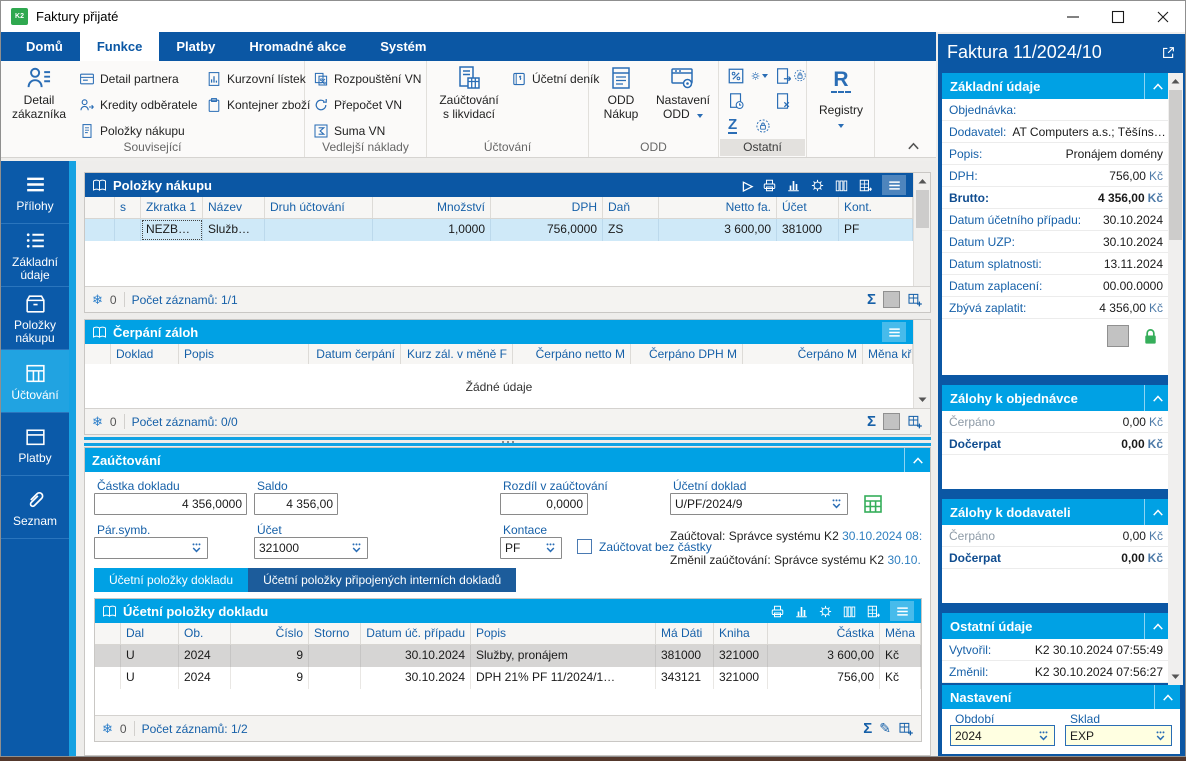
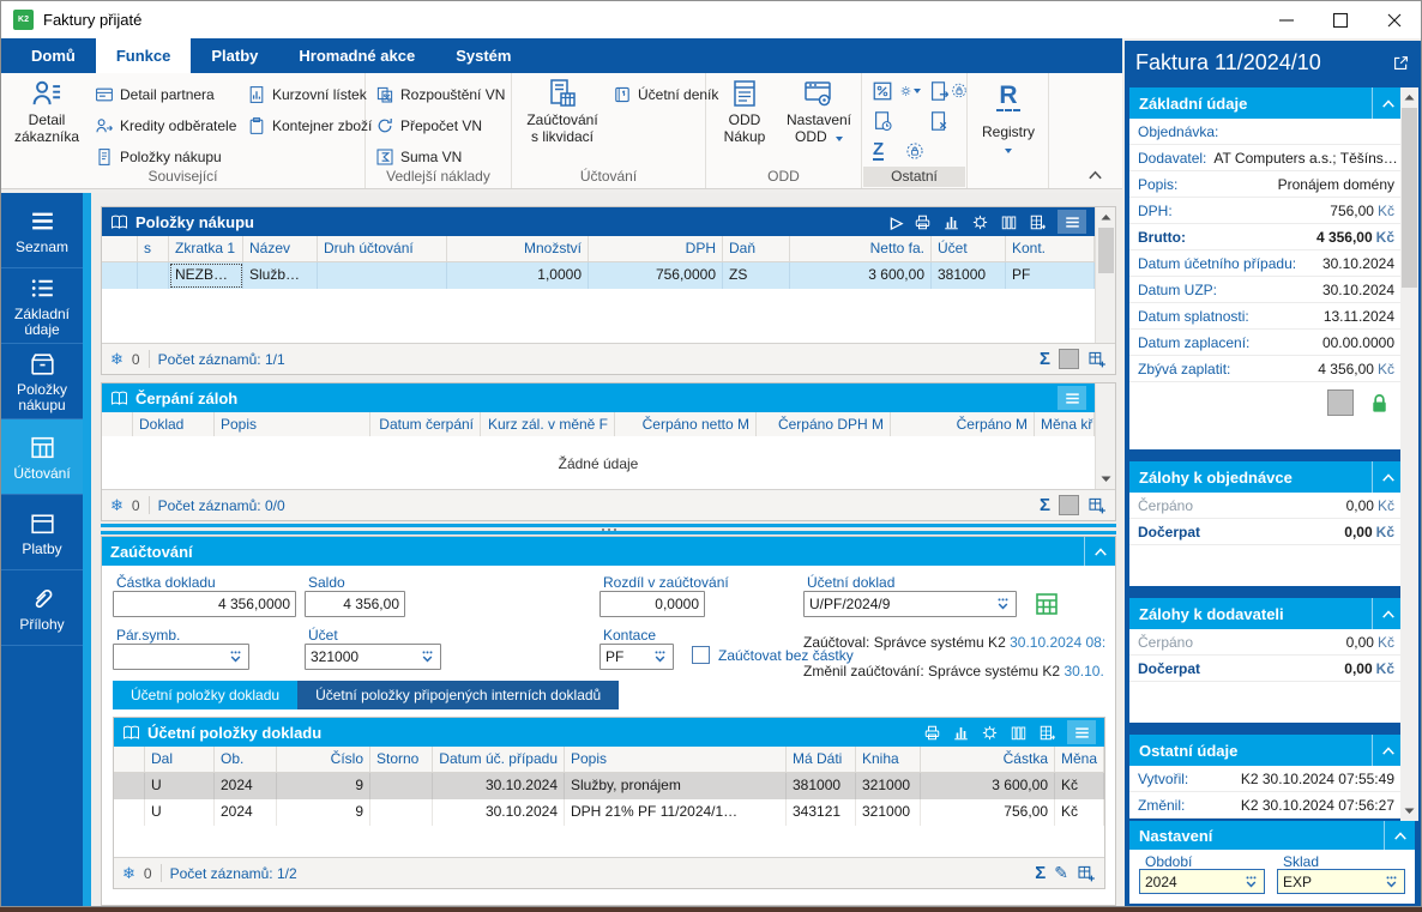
  Faktury přijaté
  Domů
  Funkce
  Platby
  Hromadné akce
  Systém
  Detail
  zákazníka
  Detail partnera
  Kredity odběratele
  Položky nákupu
  Kurzovní lístek
  Kontejner zboží
  Související
  Rozpouštění VN
  Přepočet VN
  Suma VN
  Vedlejší náklady
  Zaúčtování
  s likvidací
  Účetní deník
  Účtování
  ODD
  Nákup
  Nastavení
  ODD
  ODD
  Z
  Ostatní
  R
  Registry
- Přílohy
+ Seznam
  Základní údaje
  Položky nákupu
  Účtování
  Platby
- Seznam
+ Přílohy
  Položky nákupu
  ▷
  s
  Zkratka 1
  Název
  Druh účtování
  Množství
  DPH
  Daň
  Netto fa.
  Účet
  Kont.
  NEZB…
  Služb…
  1,0000
  756,0000
  ZS
  3 600,00
  381000
  PF
  ❄
  0
  Počet záznamů: 1/1
  Σ
  Čerpání záloh
  Doklad
  Popis
  Datum čerpání
  Kurz zál. v měně F
  Čerpáno netto M
  Čerpáno DPH M
  Čerpáno M
  Měna kř
  Žádné údaje
  ❄
  0
  Počet záznamů: 0/0
  Σ
  Zaúčtování
  Částka dokladu
  4 356,0000
  Saldo
  4 356,00
  Rozdíl v zaúčtování
  0,0000
  Účetní doklad
  U/PF/2024/9
  Pár.symb.
  Účet
  321000
  Kontace
  PF
  Zaúčtovat bez částky
  Zaúčtoval: Správce systému K2 30.10.2024 08:
  Změnil zaúčtování: Správce systému K2 30.10.
  Účetní položky dokladu
  Účetní položky připojených interních dokladů
  Účetní položky dokladu
  Dal
  Ob.
  Číslo
  Storno
  Datum úč. případu
  Popis
  Má Dáti
  Kniha
  Částka
  Měna
  U
  2024
  9
  30.10.2024
  Služby, pronájem
  381000
  321000
  3 600,00
  Kč
  U
  2024
  9
  30.10.2024
  DPH 21% PF 11/2024/1…
  343121
  321000
  756,00
  Kč
  ❄
  0
  Počet záznamů: 1/2
  Σ
  ✎
  Faktura 11/2024/10
  Základní údaje
  Objednávka:
  Dodavatel:
  AT Computers a.s.; Těšíns…
  Popis:
  Pronájem domény
  DPH:
  756,00 Kč
  Brutto:
  4 356,00 Kč
  Datum účetního případu:
  30.10.2024
  Datum UZP:
  30.10.2024
  Datum splatnosti:
  13.11.2024
  Datum zaplacení:
  00.00.0000
  Zbývá zaplatit:
  4 356,00 Kč
  Zálohy k objednávce
  Čerpáno
  0,00 Kč
  Dočerpat
  0,00 Kč
  Zálohy k dodavateli
  Čerpáno
  0,00 Kč
  Dočerpat
  0,00 Kč
  Ostatní údaje
  Vytvořil:
  K2 30.10.2024 07:55:49
  Změnil:
  K2 30.10.2024 07:56:27
  Nastavení
  Období
  2024
  Sklad
  EXP
